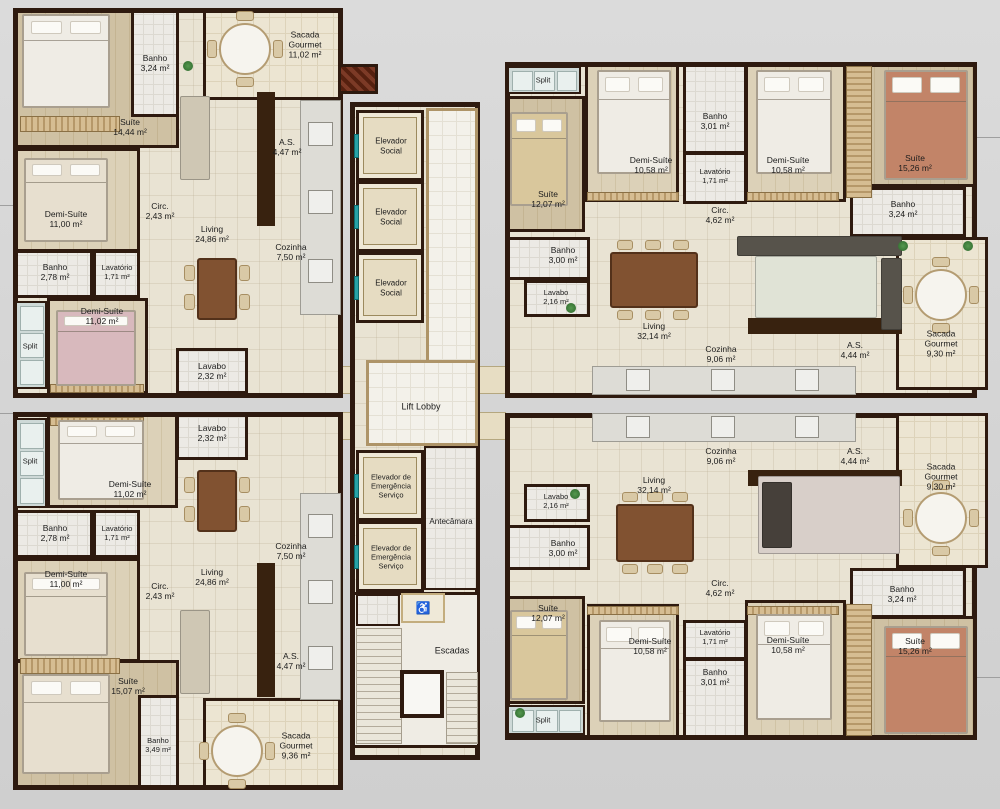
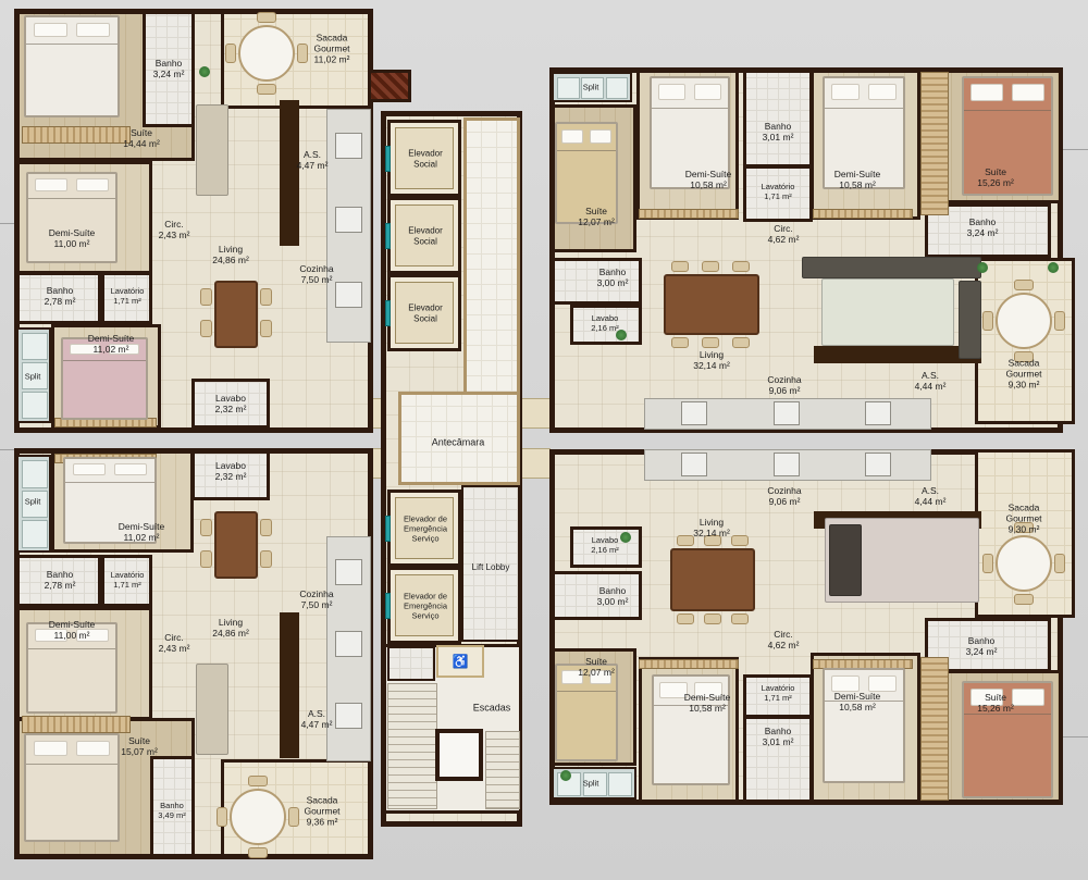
  ♿
  Suíte
  14,44 m²
  Banho
  3,24 m²
  Sacada
  Gourmet
  11,02 m²
  Demi-Suíte
  11,00 m²
  Banho
  2,78 m²
  Lavatório
  1,71 m²
  Demi-Suíte
  11,02 m²
  Lavabo
  2,32 m²
  Split
  A.S.
  4,47 m²
  Circ.
  2,43 m²
  Living
  24,86 m²
  Cozinha
  7,50 m²
  Lavabo
  2,32 m²
  Demi-Suíte
  11,02 m²
  Banho
  2,78 m²
  Lavatório
  1,71 m²
  Demi-Suíte
  11,00 m²
  Suíte
  15,07 m²
  Banho
  3,49 m²
  Sacada
  Gourmet
  9,36 m²
  Split
  Cozinha
  7,50 m²
  Living
  24,86 m²
  Circ.
  2,43 m²
  A.S.
  4,47 m²
  Suíte
  12,07 m²
  Demi-Suíte
  10,58 m²
  Banho
  3,01 m²
  Lavatório
  1,71 m²
  Demi-Suíte
  10,58 m²
  Suíte
  15,26 m²
  Banho
  3,24 m²
  Banho
  3,00 m²
  Lavabo
  2,16 m²
  Sacada
  Gourmet
  9,30 m²
  Split
  Circ.
  4,62 m²
  Living
  32,14 m²
  Cozinha
  9,06 m²
  A.S.
  4,44 m²
  Lavabo
  2,16 m²
  Banho
  3,00 m²
  Suíte
  12,07 m²
  Demi-Suíte
  10,58 m²
  Lavatório
  1,71 m²
  Banho
  3,01 m²
  Demi-Suíte
  10,58 m²
  Banho
  3,24 m²
  Suíte
  15,26 m²
  Sacada
  Gourmet
  9,30 m²
  Split
  Cozinha
  9,06 m²
  Living
  32,14 m²
  A.S.
  4,44 m²
  Circ.
  4,62 m²
  Elevador
  Social
  Elevador
  Social
  Elevador
  Social
- Lift Lobby
+ Antecâmara
  Elevador de
  Emergência
  Serviço
  Elevador de
  Emergência
  Serviço
- Antecâmara
+ Lift Lobby
  Escadas
